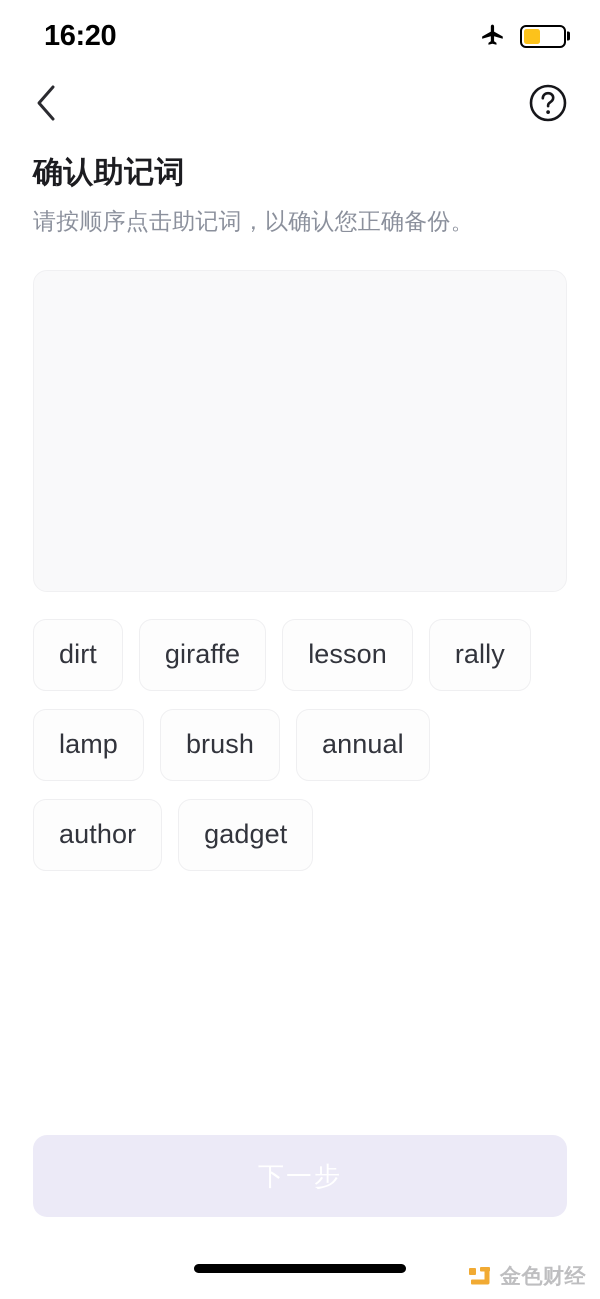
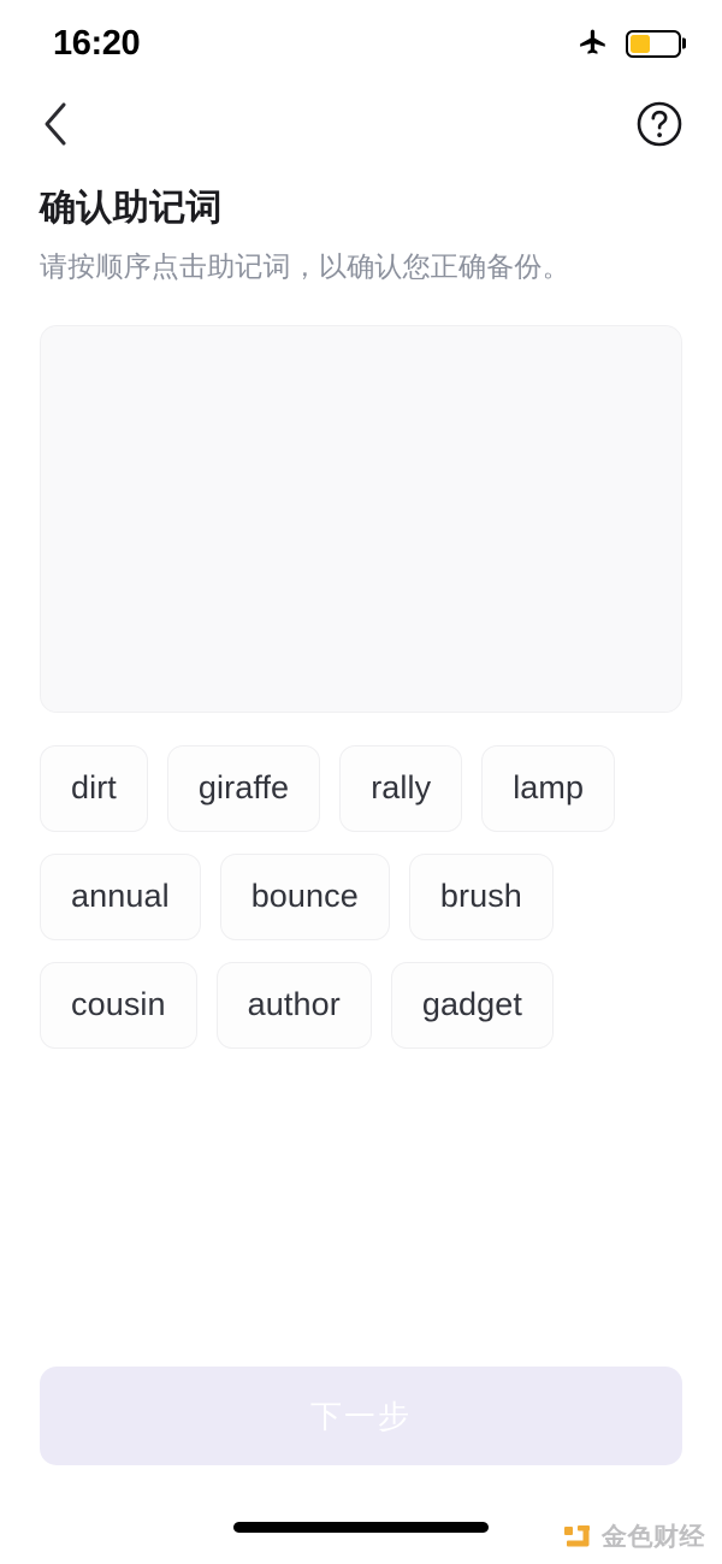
  16:20
  确认助记词
  请按顺序点击助记词，以确认您正确备份。
  dirt
  giraffe
- lesson
  rally
  lamp
- brush
+ annual
+ bounce
- annual
+ brush
+ cousin
  author
  gadget
  金色财经
